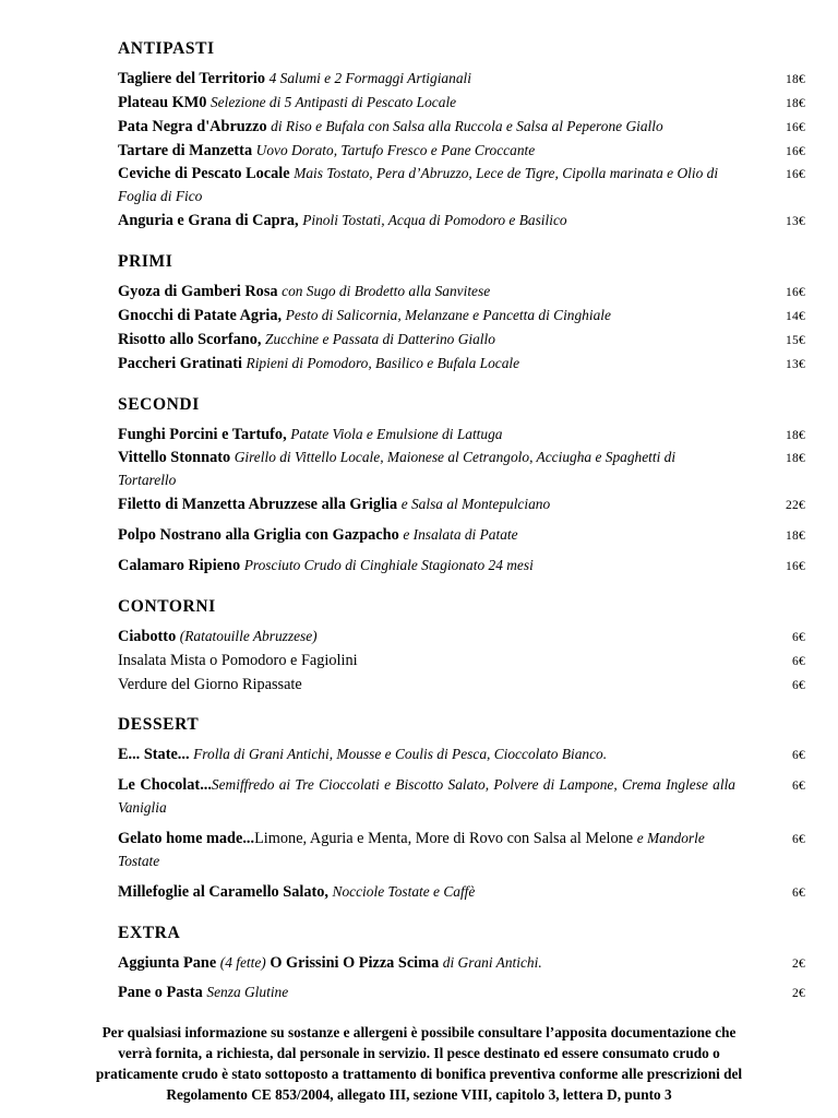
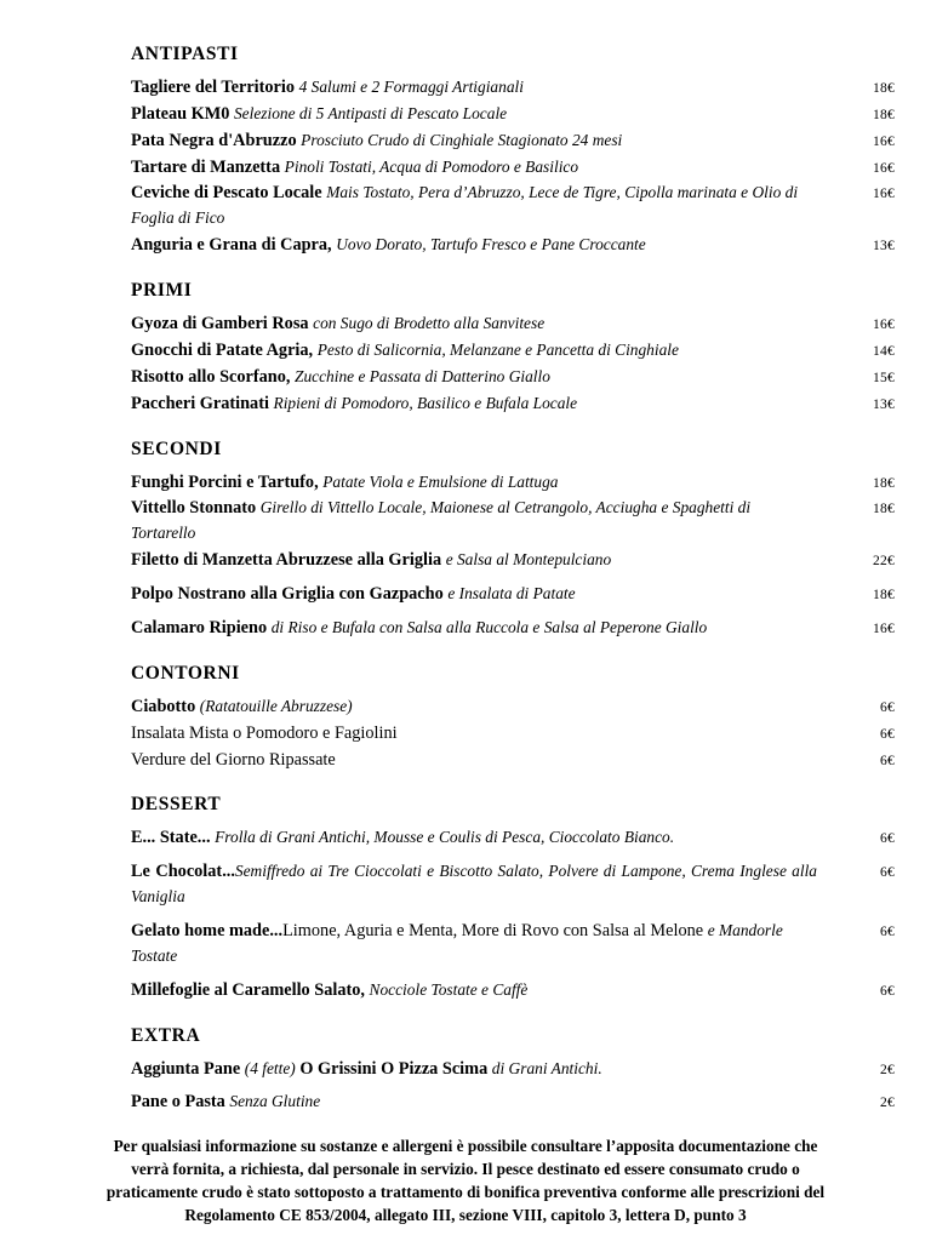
  ANTIPASTI
  Tagliere del Territorio 4 Salumi e 2 Formaggi Artigianali
  18€
  Plateau KM0 Selezione di 5 Antipasti di Pescato Locale
  18€
- Pata Negra d'Abruzzo di Riso e Bufala con Salsa alla Ruccola e Salsa al Peperone Giallo
+ Pata Negra d'Abruzzo Prosciuto Crudo di Cinghiale Stagionato 24 mesi
  16€
- Tartare di Manzetta Uovo Dorato, Tartufo Fresco e Pane Croccante
+ Tartare di Manzetta Pinoli Tostati, Acqua di Pomodoro e Basilico
  16€
  Ceviche di Pescato Locale Mais Tostato, Pera d’Abruzzo, Lece de Tigre, Cipolla marinata e Olio di Foglia di Fico
  16€
- Anguria e Grana di Capra, Pinoli Tostati, Acqua di Pomodoro e Basilico
+ Anguria e Grana di Capra, Uovo Dorato, Tartufo Fresco e Pane Croccante
  13€
  PRIMI
  Gyoza di Gamberi Rosa con Sugo di Brodetto alla Sanvitese
  16€
  Gnocchi di Patate Agria, Pesto di Salicornia, Melanzane e Pancetta di Cinghiale
  14€
  Risotto allo Scorfano, Zucchine e Passata di Datterino Giallo
  15€
  Paccheri Gratinati Ripieni di Pomodoro, Basilico e Bufala Locale
  13€
  SECONDI
  Funghi Porcini e Tartufo, Patate Viola e Emulsione di Lattuga
  18€
  Vittello Stonnato Girello di Vittello Locale, Maionese al Cetrangolo, Acciugha e Spaghetti di Tortarello
  18€
  Filetto di Manzetta Abruzzese alla Griglia e Salsa al Montepulciano
  22€
  Polpo Nostrano alla Griglia con Gazpacho e Insalata di Patate
  18€
- Calamaro Ripieno Prosciuto Crudo di Cinghiale Stagionato 24 mesi
+ Calamaro Ripieno di Riso e Bufala con Salsa alla Ruccola e Salsa al Peperone Giallo
  16€
  CONTORNI
  Ciabotto (Ratatouille Abruzzese)
  6€
  Insalata Mista o Pomodoro e Fagiolini
  6€
  Verdure del Giorno Ripassate
  6€
  DESSERT
  E... State... Frolla di Grani Antichi, Mousse e Coulis di Pesca, Cioccolato Bianco.
  6€
  Le Chocolat...Semiffredo ai Tre Cioccolati e Biscotto Salato, Polvere di Lampone, Crema Inglese alla Vaniglia
  6€
  Gelato home made...Limone, Aguria e Menta, More di Rovo con Salsa al Melone e Mandorle Tostate
  6€
  Millefoglie al Caramello Salato, Nocciole Tostate e Caffè
  6€
  EXTRA
  Aggiunta Pane (4 fette) O Grissini O Pizza Scima di Grani Antichi.
  2€
  Pane o Pasta Senza Glutine
  2€
  Per qualsiasi informazione su sostanze e allergeni è possibile consultare l’apposita documentazione che
  verrà fornita, a richiesta, dal personale in servizio. Il pesce destinato ed essere consumato crudo o
  praticamente crudo è stato sottoposto a trattamento di bonifica preventiva conforme alle prescrizioni del
  Regolamento CE 853/2004, allegato III, sezione VIII, capitolo 3, lettera D, punto 3
